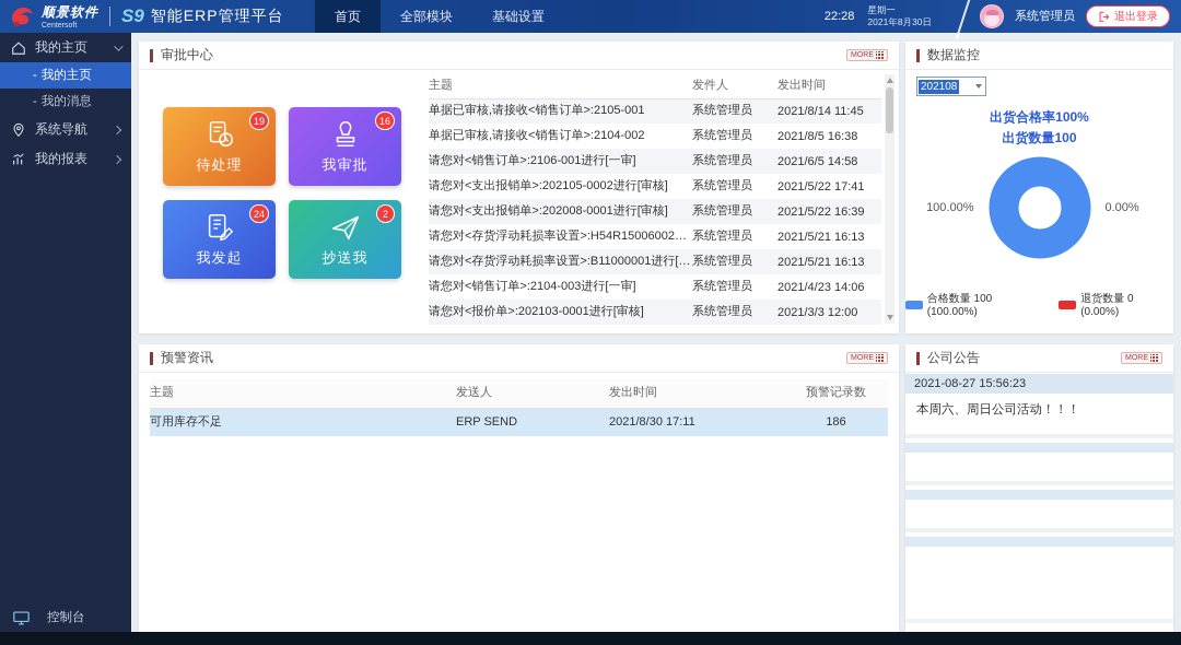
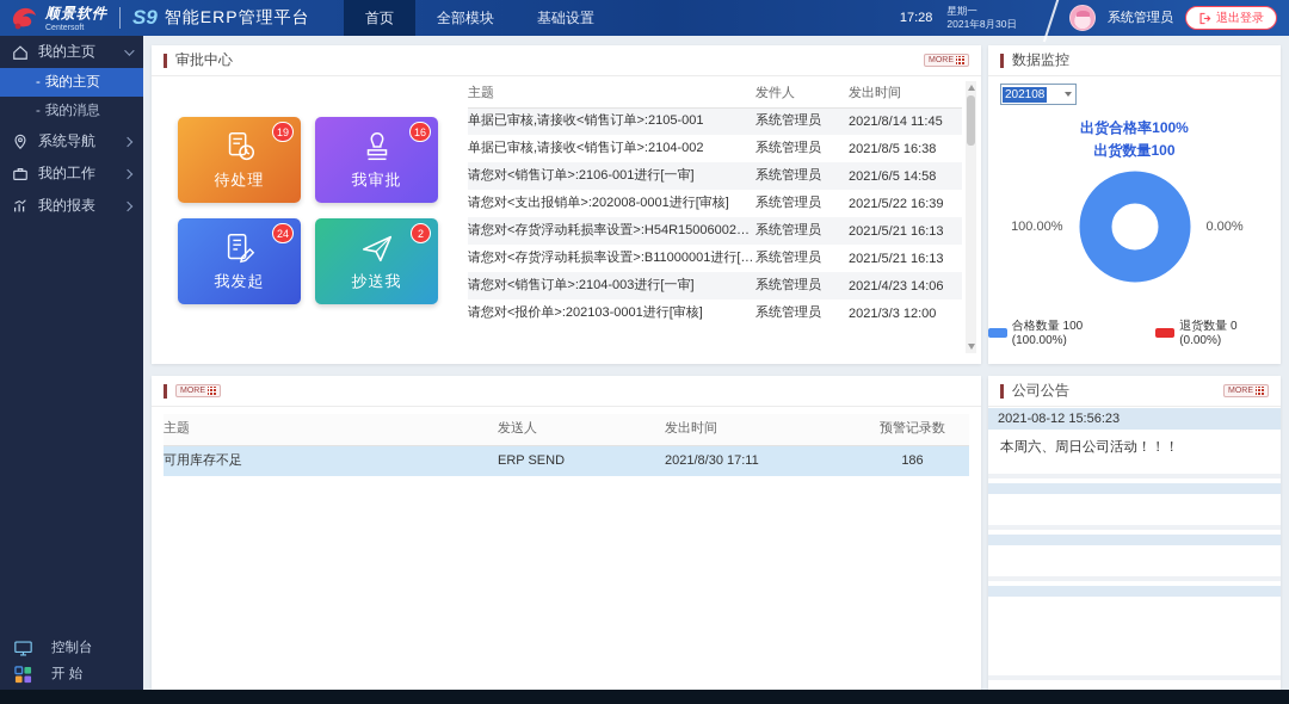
  顺景软件
  S9
  智能ERP管理平台
  首页
  全部模块
  基础设置
- 22:28
+ 17:28
  星期一
  2021年8月30日
  系统管理员
  退出登录
  我的主页
  我的主页
  我的消息
  系统导航
+ 我的工作
  我的报表
  控制台
+ 开 始
  审批中心
  19
  待处理
  16
  我审批
  24
  我发起
  2
  抄送我
  主题	发件人	发出时间
  单据已审核,请接收<销售订单>:2105-001	系统管理员	2021/8/14 11:45
  单据已审核,请接收<销售订单>:2104-002	系统管理员	2021/8/5 16:38
  请您对<销售订单>:2106-001进行[一审]	系统管理员	2021/6/5 14:58
- 请您对<支出报销单>:202105-0002进行[审核]	系统管理员	2021/5/22 17:41
  请您对<支出报销单>:202008-0001进行[审核]	系统管理员	2021/5/22 16:39
  请您对<存货浮动耗损率设置>:H54R15006002进	系统管理员	2021/5/21 16:13
  请您对<存货浮动耗损率设置>:B11000001进行[审	系统管理员	2021/5/21 16:13
  请您对<销售订单>:2104-003进行[一审]	系统管理员	2021/4/23 14:06
  请您对<报价单>:202103-0001进行[审核]	系统管理员	2021/3/3 12:00
  数据监控
  202108
  出货合格率100%
  出货数量100
  100.00%
  0.00%
  合格数量 100 (100.00%)
  退货数量 0 (0.00%)
- 预警资讯
  主题	发送人	发出时间	预警记录数
  可用库存不足	ERP SEND	2021/8/30 17:11	186
  公司公告
- 2021-08-27 15:56:23
+ 2021-08-12 15:56:23
  本周六、周日公司活动！！！
